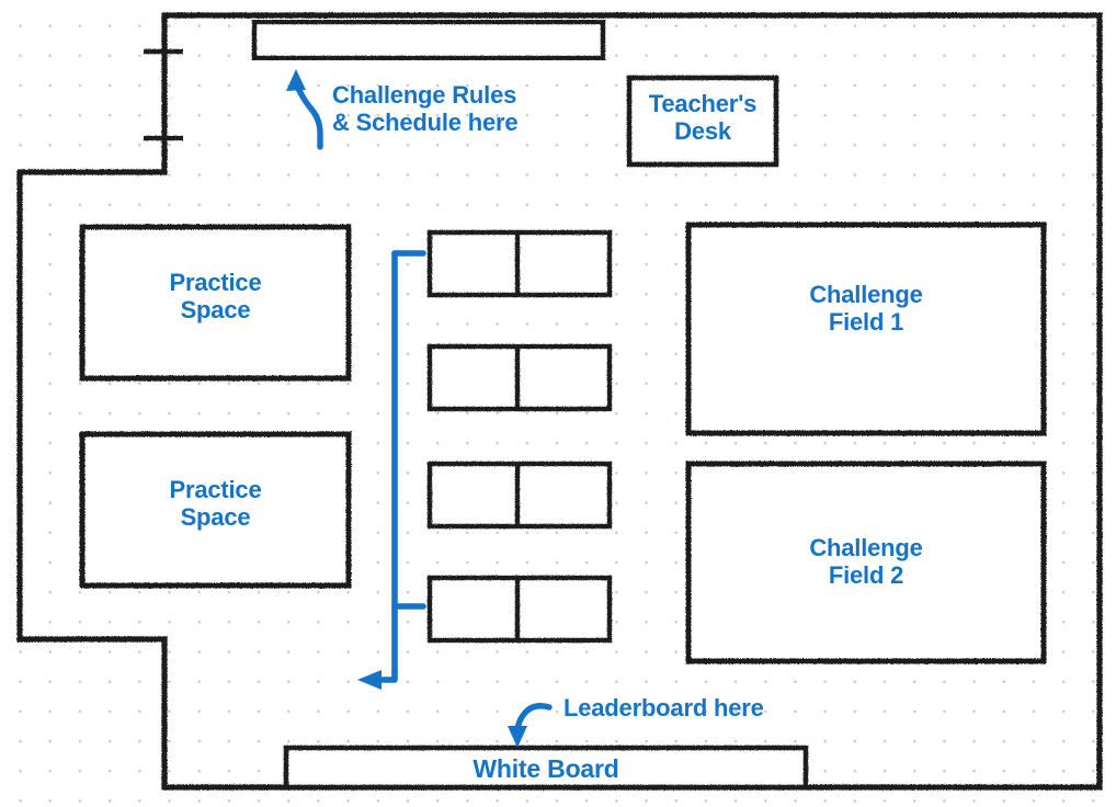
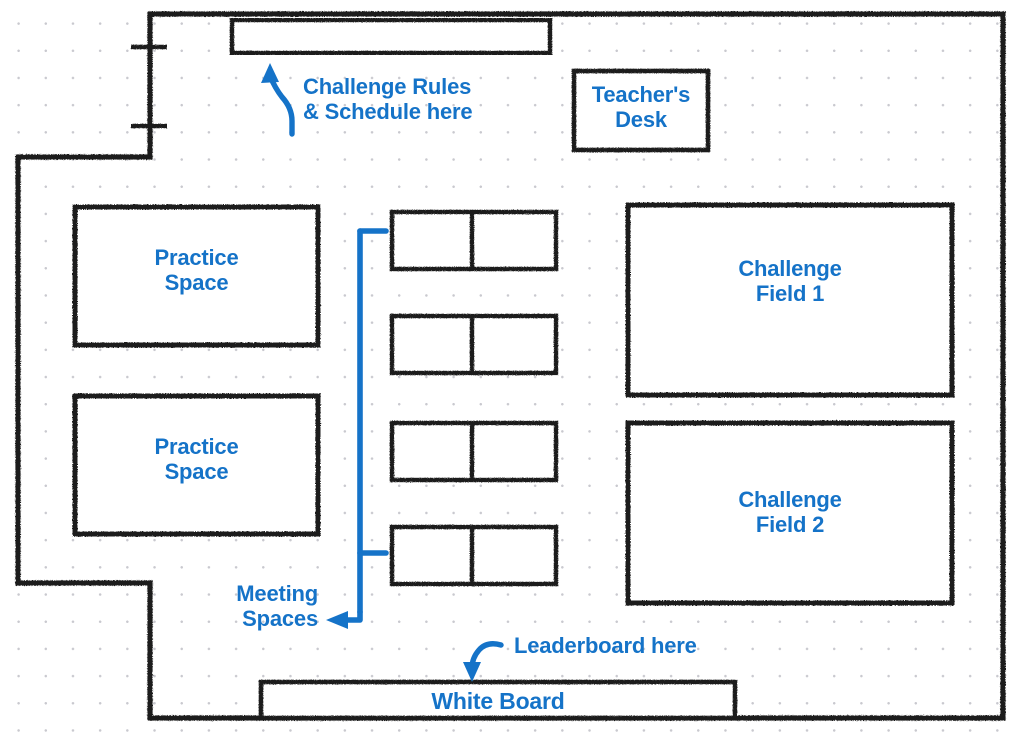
  Challenge Rules
  & Schedule here
  Teacher's
  Desk
  Practice
  Space
  Practice
  Space
  Challenge
  Field 1
  Challenge
  Field 2
+ Meeting
+ Spaces
  Leaderboard here
  White Board
